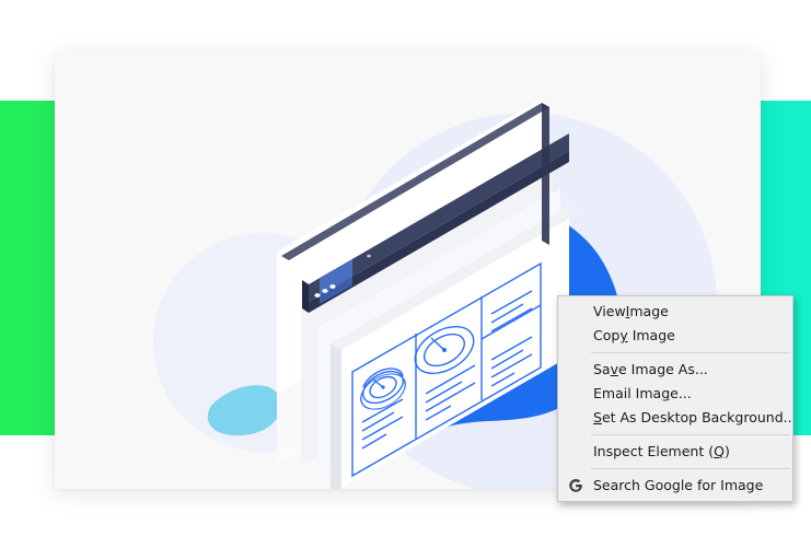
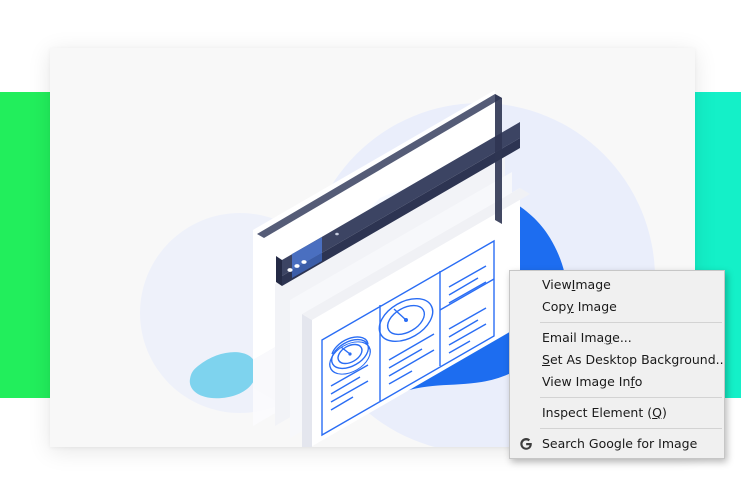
  View Image
  Copy Image
- Save Image As...
  Email Image...
  Set As Desktop Background..
+ View Image Info
  Inspect Element (Q)
  Search Google for Image
